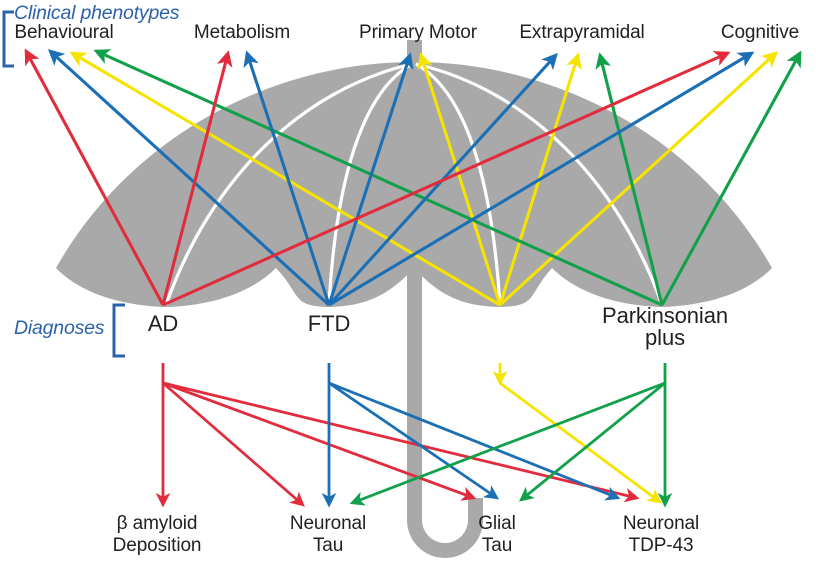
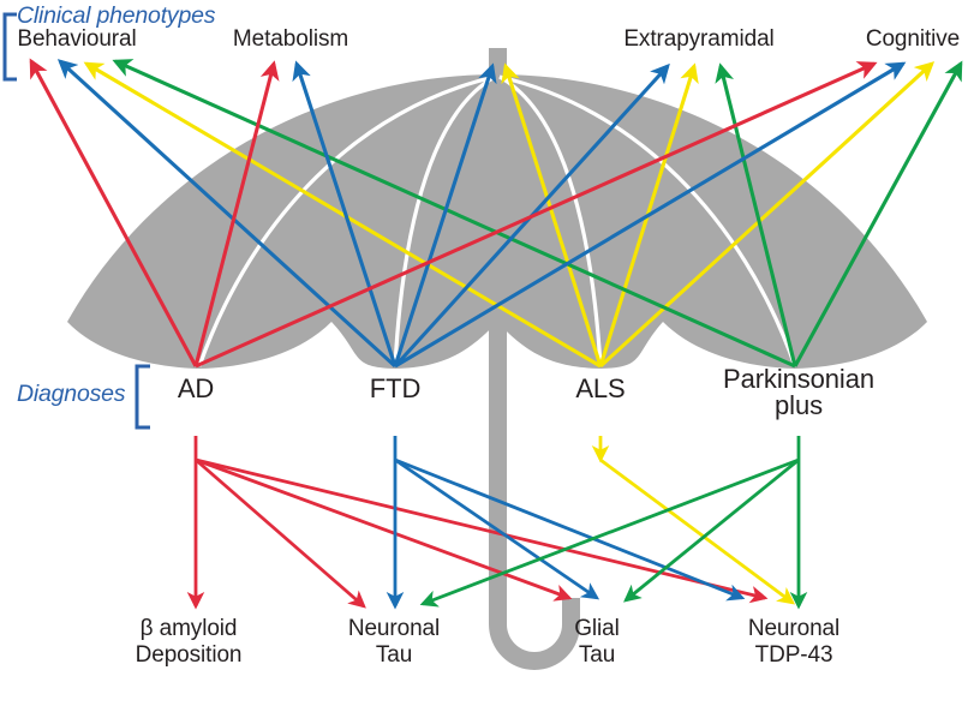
  Clinical phenotypes
  Diagnoses
  Behavioural
  Metabolism
- Primary Motor
  Extrapyramidal
  Cognitive
  AD
  FTD
+ ALS
  Parkinsonian
  plus
  β amyloid
  Deposition
  Neuronal
  Tau
  Glial
  Tau
  Neuronal
  TDP-43
